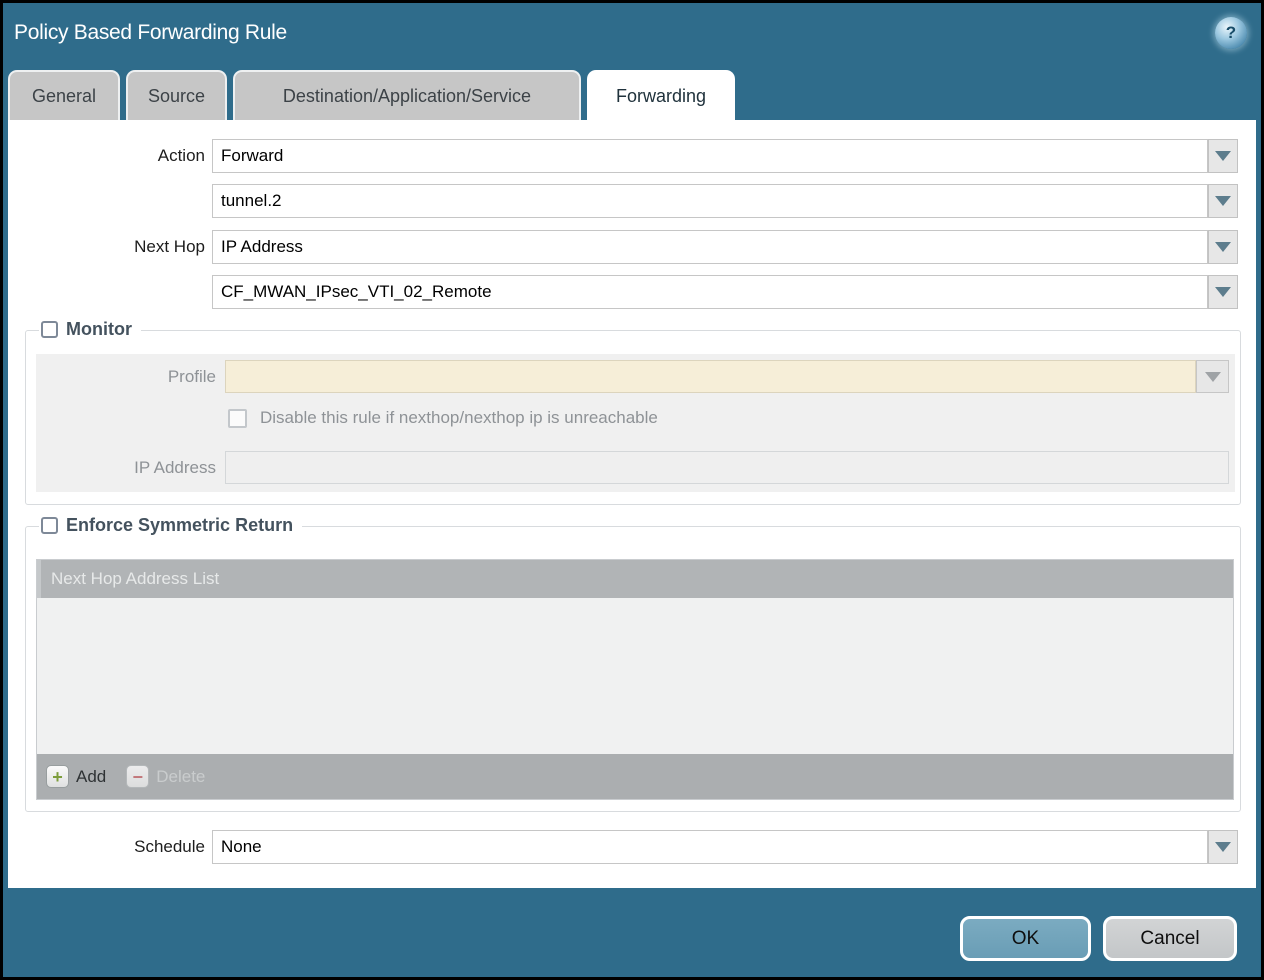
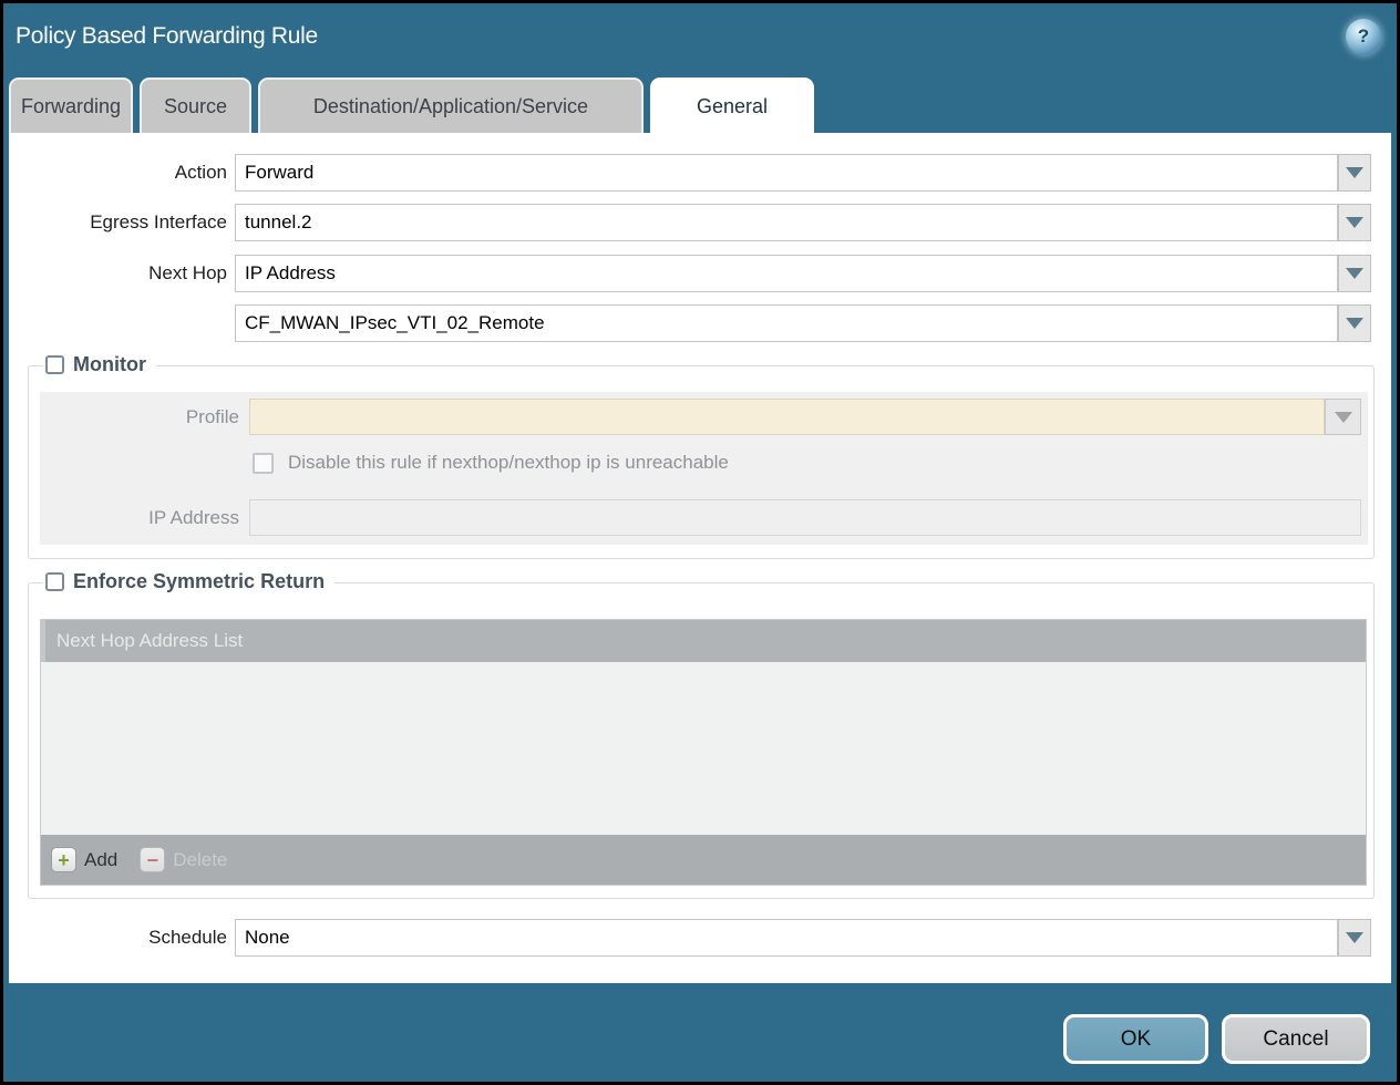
  Policy Based Forwarding Rule
  ?
- General
+ Forwarding
  Source
  Destination/Application/Service
- Forwarding
+ General
  Action
  Forward
+ Egress Interface
  tunnel.2
  Next Hop
  IP Address
  CF_MWAN_IPsec_VTI_02_Remote
  Monitor
  Profile
  Disable this rule if nexthop/nexthop ip is unreachable
  IP Address
  Enforce Symmetric Return
  Next Hop Address List
  +
  Add
  −
  Delete
  Schedule
  None
  OK
  Cancel
